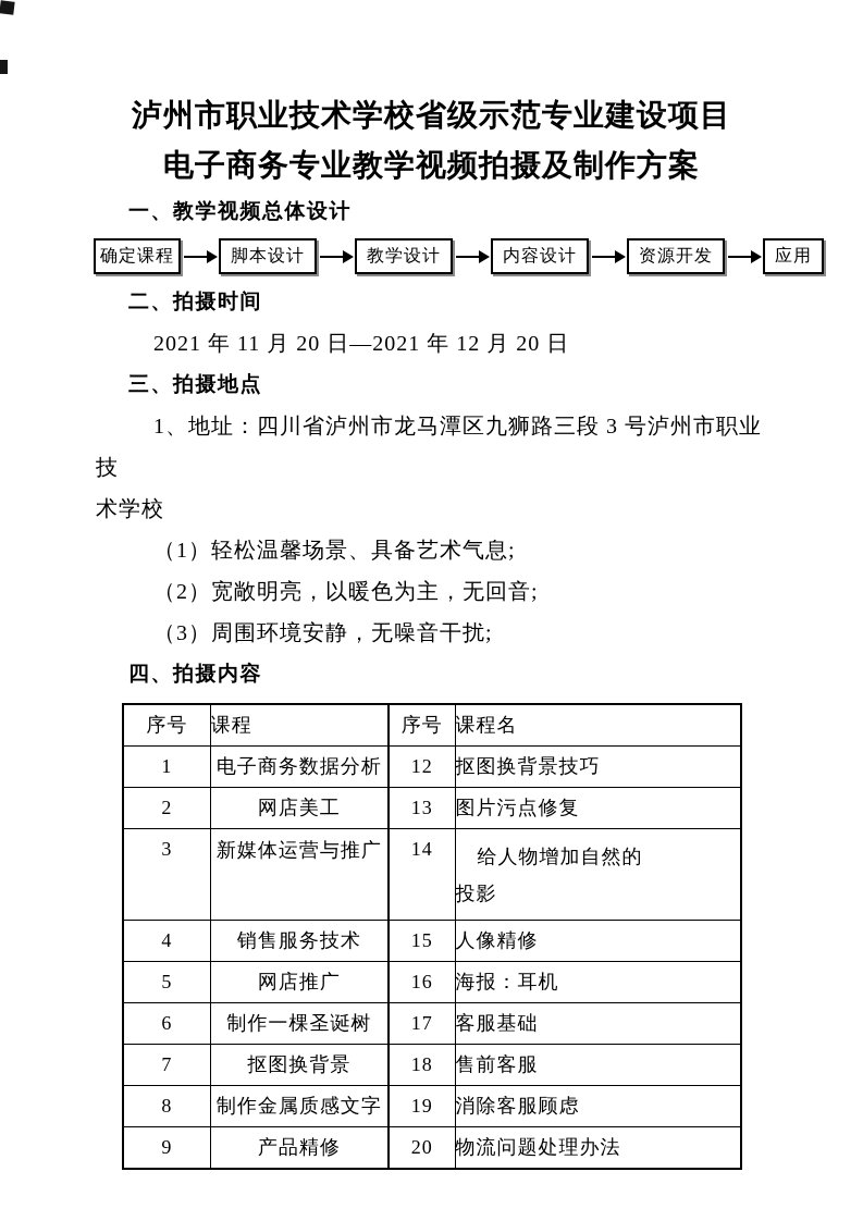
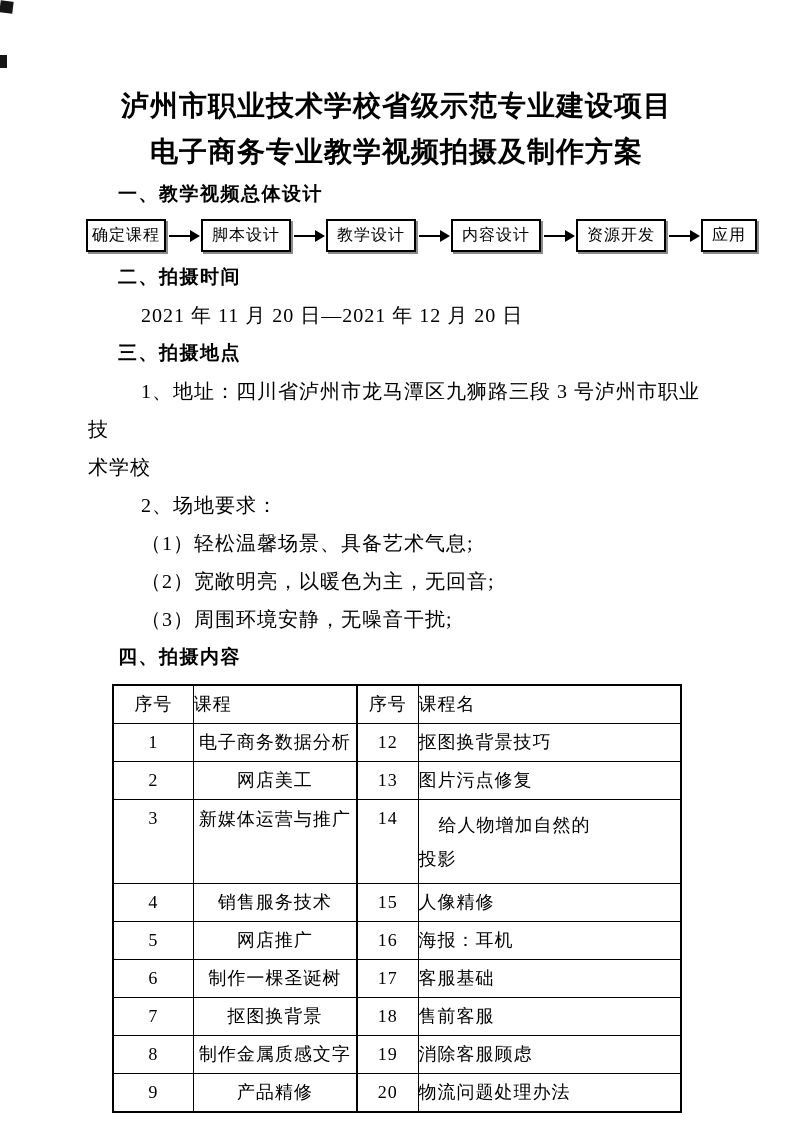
  泸州市职业技术学校省级示范专业建设项目
  电子商务专业教学视频拍摄及制作方案
  一、教学视频总体设计
  确定课程
  脚本设计
  教学设计
  内容设计
  资源开发
  应用
  二、拍摄时间
  2021 年 11 月 20 日—2021 年 12 月 20 日
  三、拍摄地点
  1、地址：四川省泸州市龙马潭区九狮路三段 3 号泸州市职业技
  术学校
+ 2、场地要求：
  （1）轻松温馨场景、具备艺术气息;
  （2）宽敞明亮，以暖色为主，无回音;
  （3）周围环境安静，无噪音干扰;
  四、拍摄内容
  序号	课程	序号	课程名
  1	电子商务数据分析	12	抠图换背景技巧
  2	网店美工	13	图片污点修复
  3	新媒体运营与推广	14	给人物增加自然的投影
  4	销售服务技术	15	人像精修
  5	网店推广	16	海报：耳机
  6	制作一棵圣诞树	17	客服基础
  7	抠图换背景	18	售前客服
  8	制作金属质感文字	19	消除客服顾虑
  9	产品精修	20	物流问题处理办法
